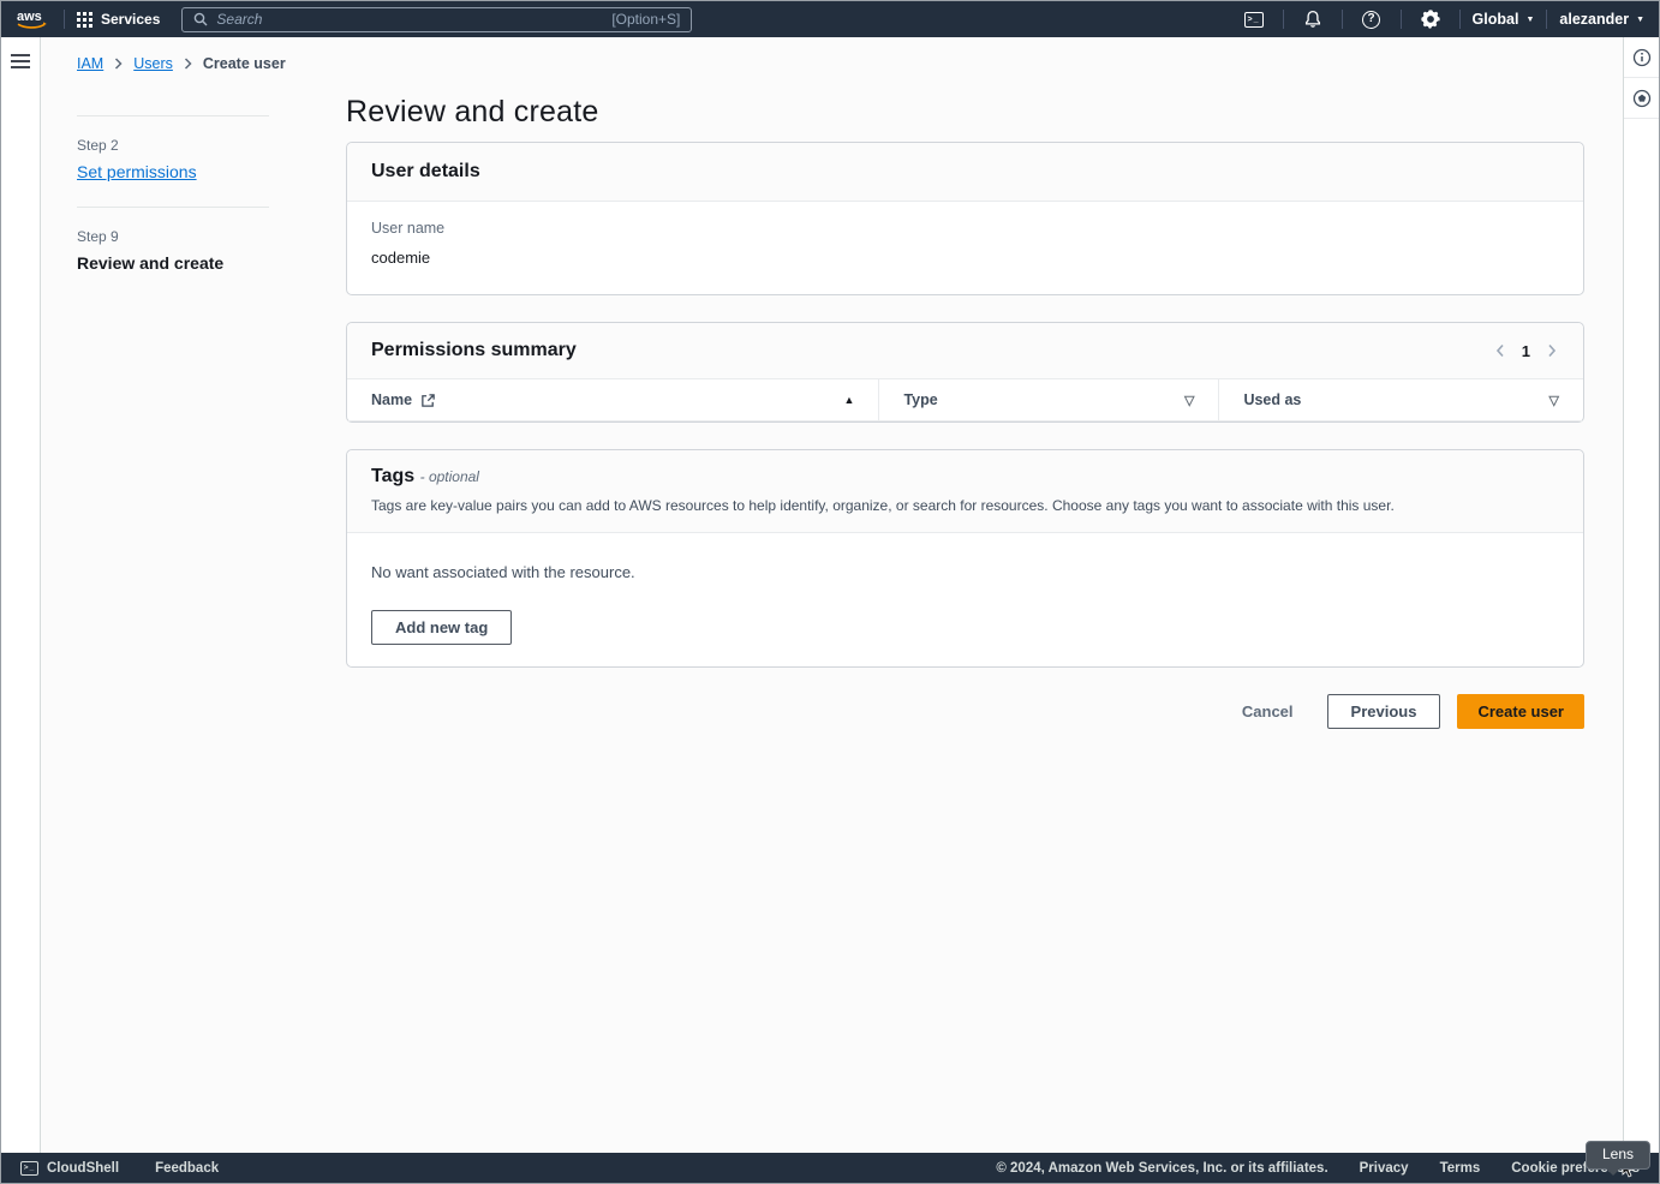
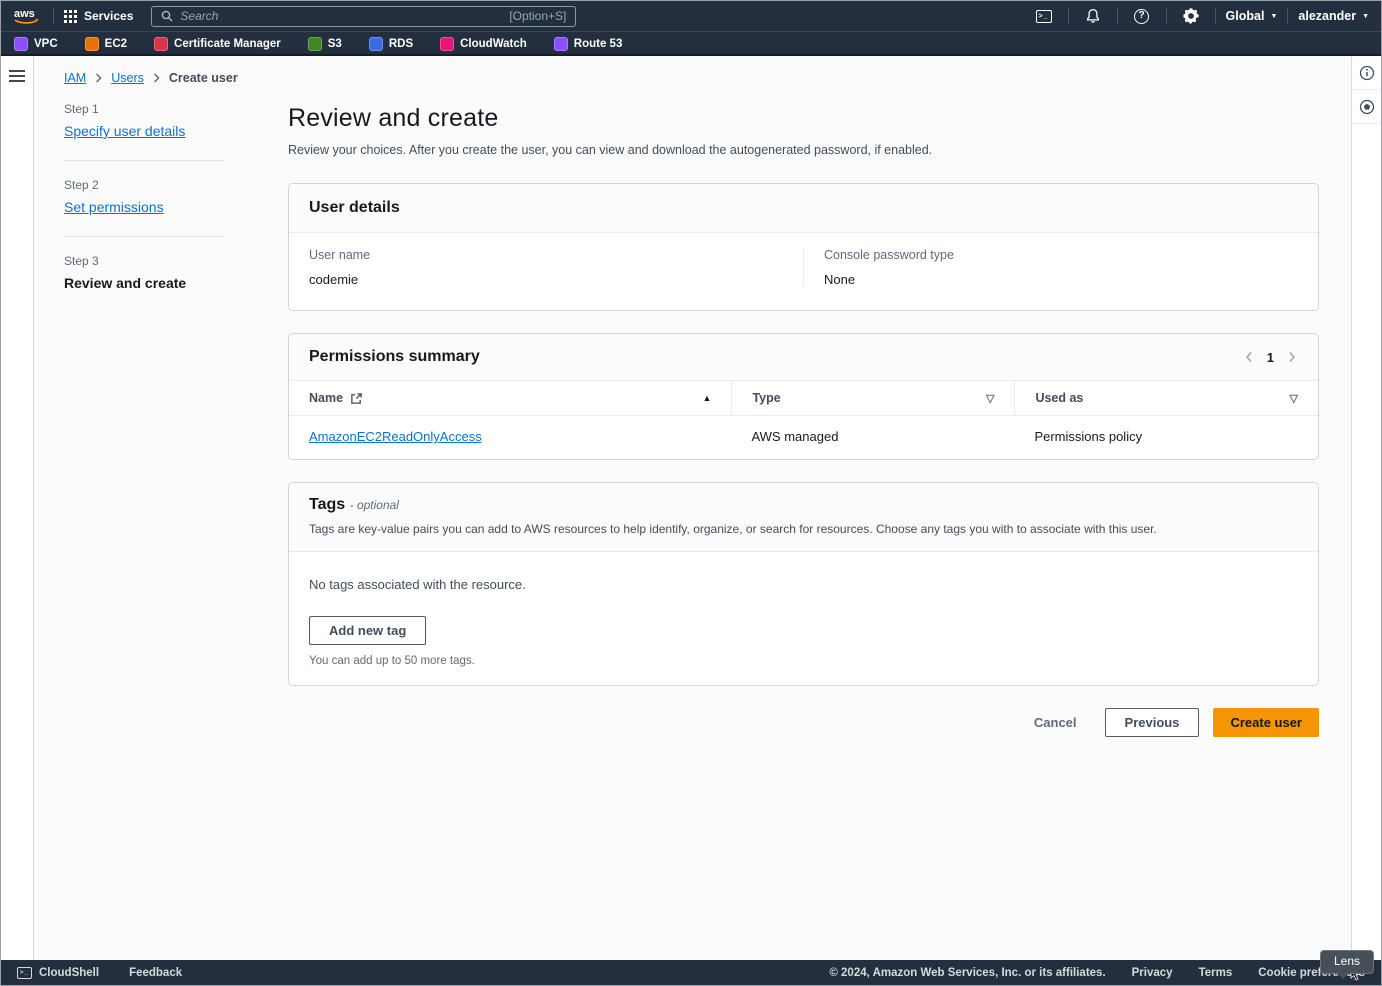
  aws
  Services
  Search
  [Option+S]
  ?
  Global
  alezander
+ VPC
+ EC2
+ Certificate Manager
+ S3
+ RDS
+ CloudWatch
+ Route 53
  IAM
  Users
  Create user
+ Step 1
+ Specify user details
  Step 2
  Set permissions
- Step 9
+ Step 3
  Review and create
  Review and create
+ Review your choices. After you create the user, you can view and download the autogenerated password, if enabled.
  User details
  User name
  codemie
+ Console password type
+ None
  Permissions summary
  1
  Name
  ▲
  Type
  ▽
  Used as
  ▽
+ AmazonEC2ReadOnlyAccess
+ AWS managed
+ Permissions policy
  Tags - optional
- Tags are key-value pairs you can add to AWS resources to help identify, organize, or search for resources. Choose any tags you want to associate with this user.
+ Tags are key-value pairs you can add to AWS resources to help identify, organize, or search for resources. Choose any tags you with to associate with this user.
- No want associated with the resource.
+ No tags associated with the resource.
  Add new tag
+ You can add up to 50 more tags.
  Cancel
  Previous
  Create user
  CloudShell
  Feedback
  © 2024, Amazon Web Services, Inc. or its affiliates.
  Privacy
  Terms
  Lens
